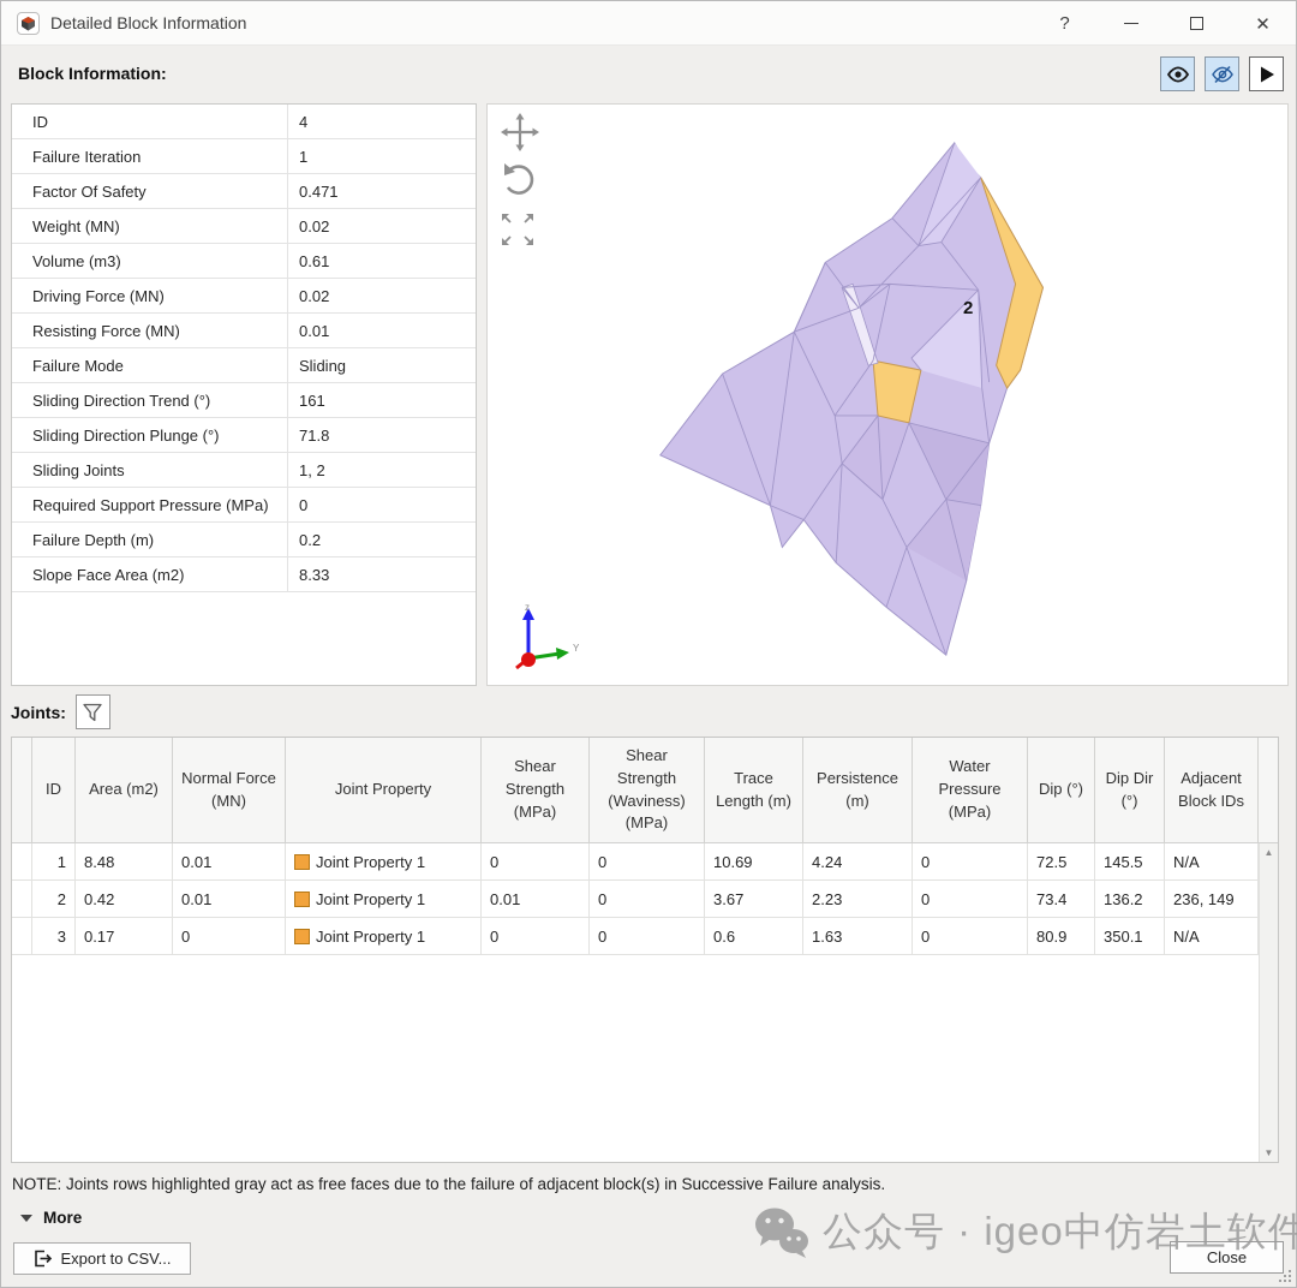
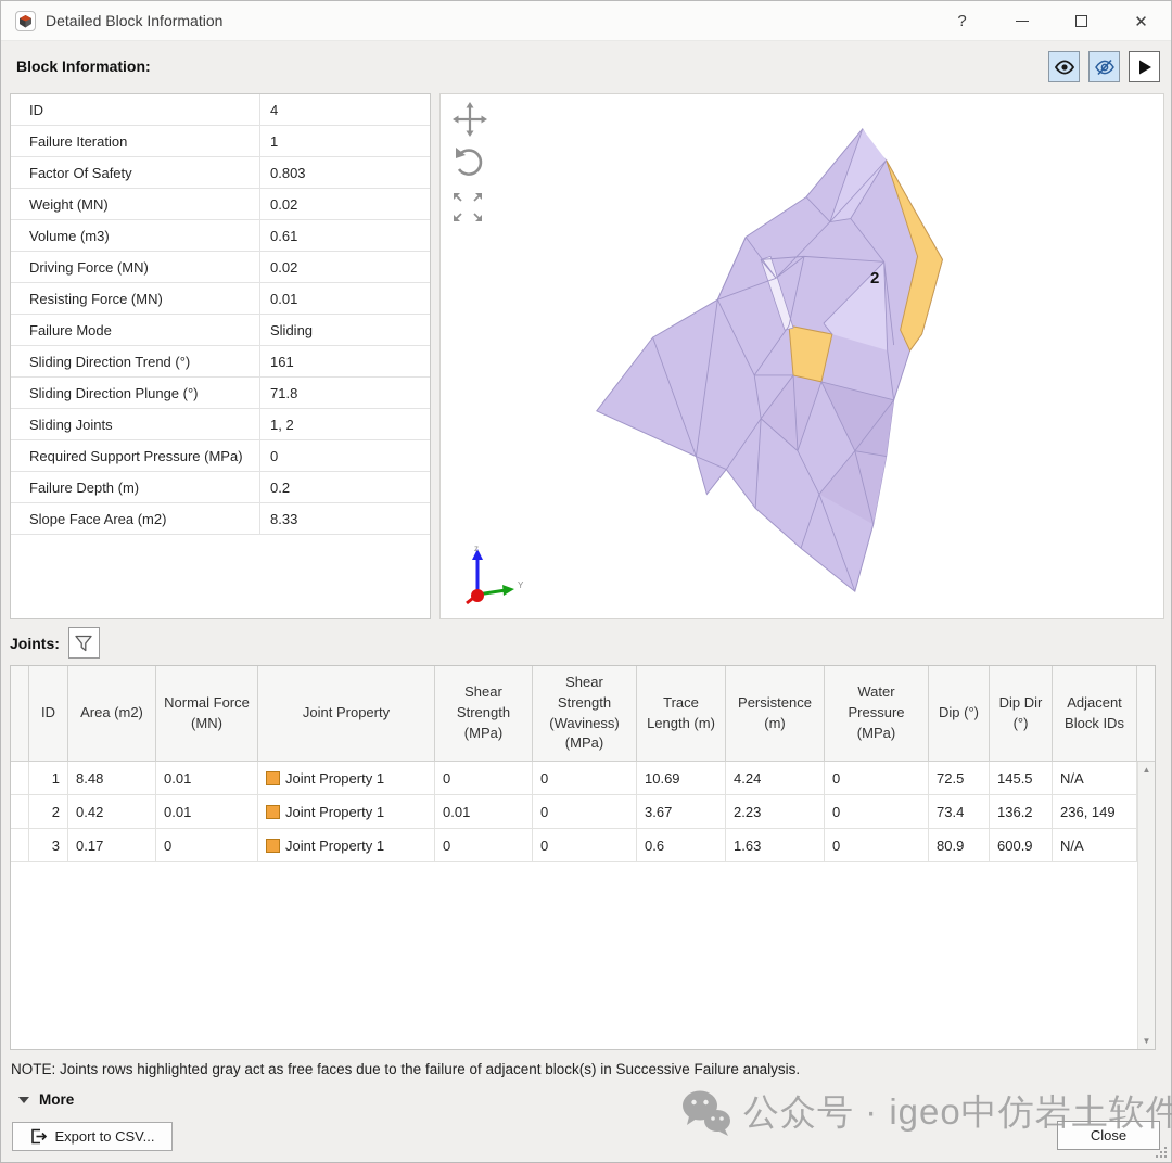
  Detailed Block Information
  ?
  ✕
  Block Information:
  ID
  4
  Failure Iteration
  1
  Factor Of Safety
- 0.471
+ 0.803
  Weight (MN)
  0.02
  Volume (m3)
  0.61
  Driving Force (MN)
  0.02
  Resisting Force (MN)
  0.01
  Failure Mode
  Sliding
  Sliding Direction Trend (°)
  161
  Sliding Direction Plunge (°)
  71.8
  Sliding Joints
  1, 2
  Required Support Pressure (MPa)
  0
  Failure Depth (m)
  0.2
  Slope Face Area (m2)
  8.33
  2
  z
  Y
  Joints:
  ID
  Area (m2)
  Normal Force (MN)
  Joint Property
  Shear Strength (MPa)
  Shear Strength (Waviness) (MPa)
  Trace Length (m)
  Persistence (m)
  Water Pressure (MPa)
  Dip (°)
  Dip Dir (°)
  Adjacent Block IDs
  1
  8.48
  0.01
  Joint Property 1
  0
  0
  10.69
  4.24
  0
  72.5
  145.5
  N/A
  2
  0.42
  0.01
  Joint Property 1
  0.01
  0
  3.67
  2.23
  0
  73.4
  136.2
  236, 149
  3
  0.17
  0
  Joint Property 1
  0
  0
  0.6
  1.63
  0
  80.9
- 350.1
+ 600.9
  N/A
  ▲
  ▼
  NOTE: Joints rows highlighted gray act as free faces due to the failure of adjacent block(s) in Successive Failure analysis.
  More
  Export to CSV...
  Close
  公众号 · igeo中仿岩土软件
